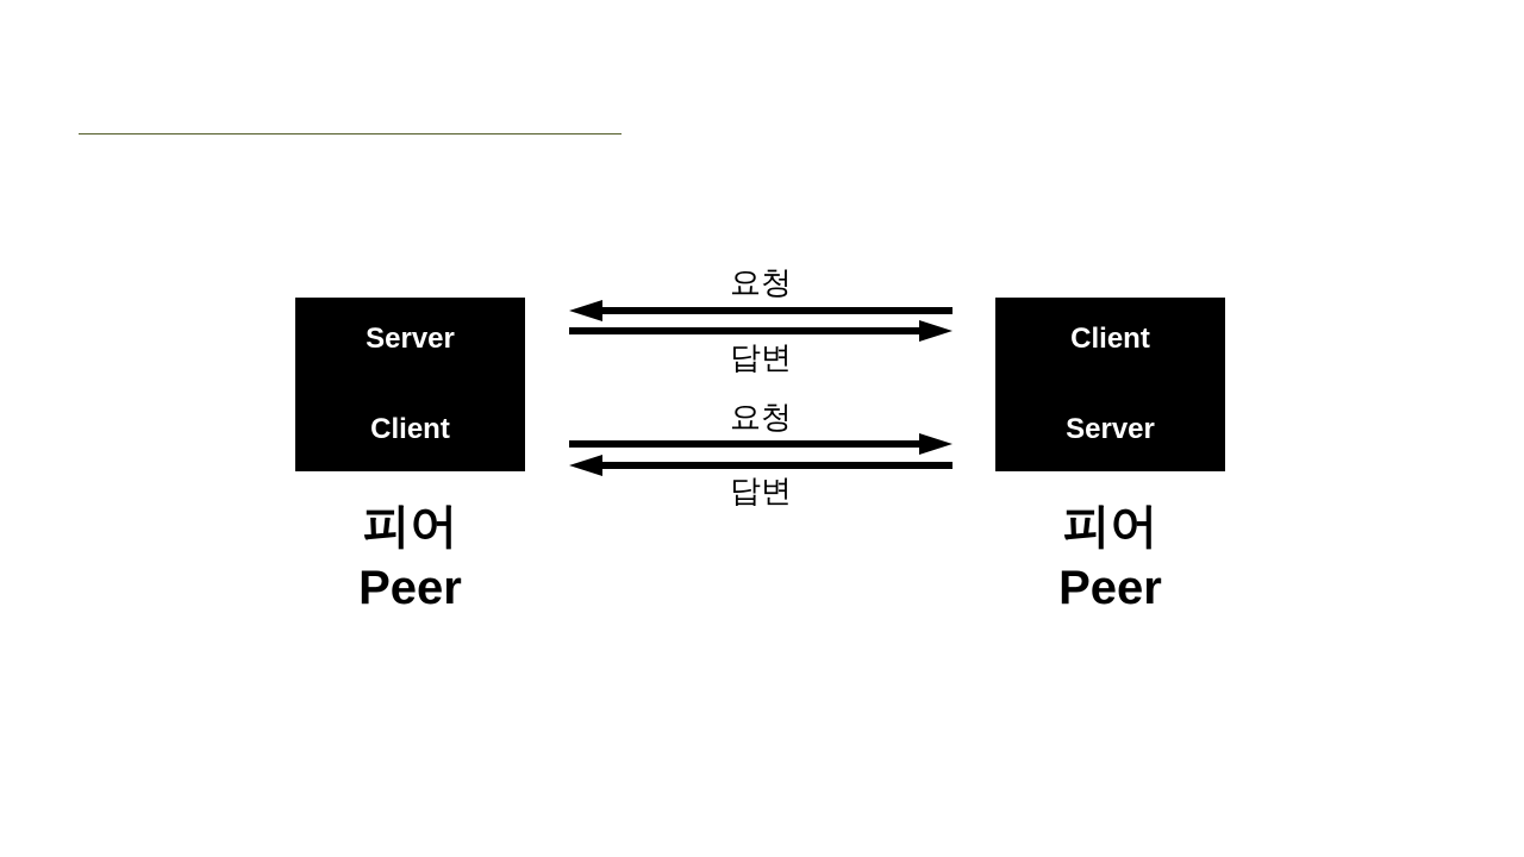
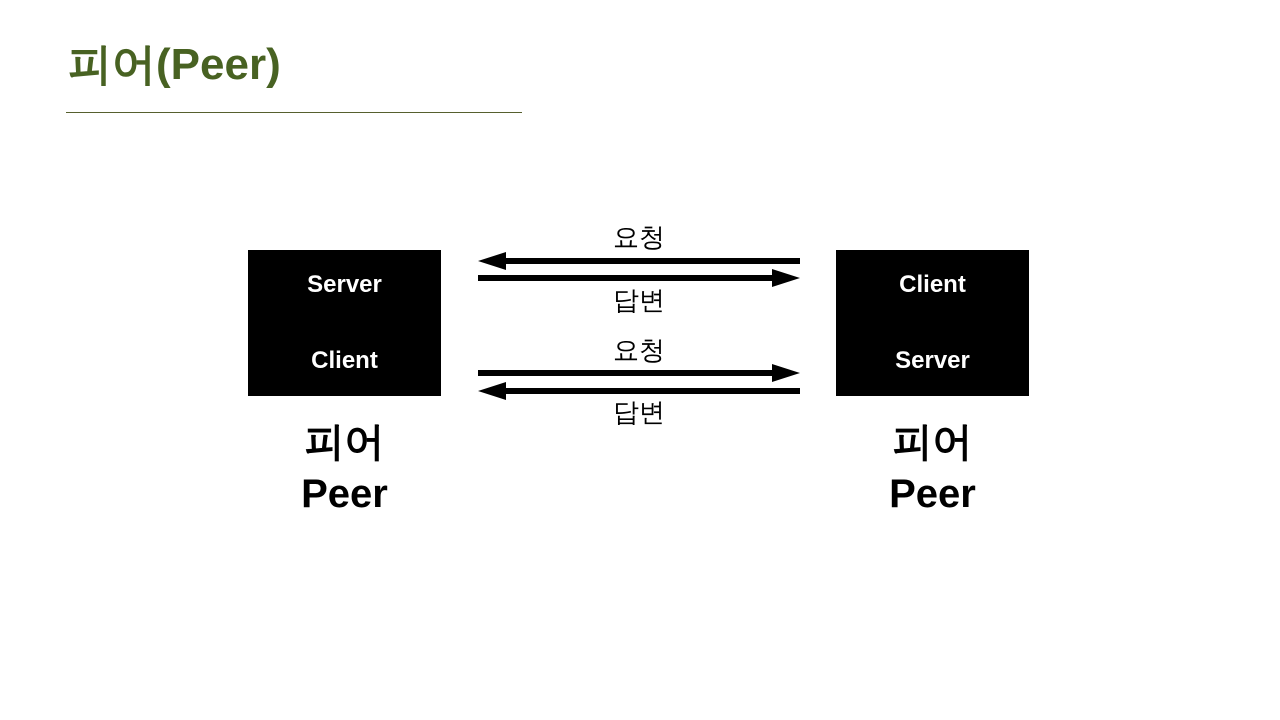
+ 피어(Peer)
  Server
  Client
  Client
  Server
  요청
  답변
  요청
  답변
  피어
  Peer
  피어
  Peer
